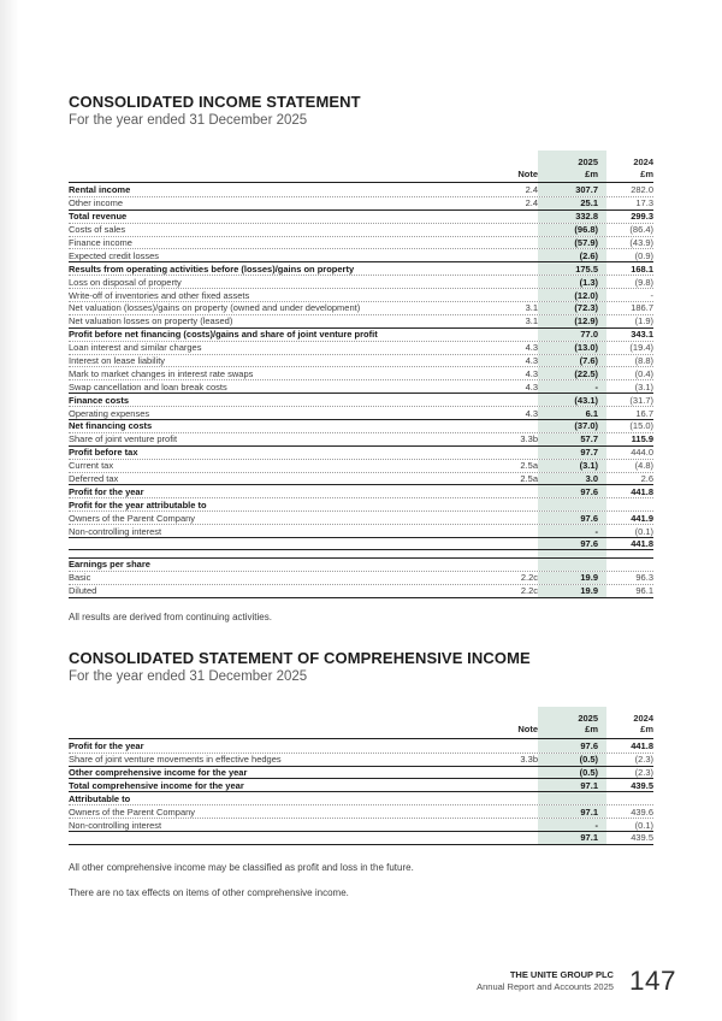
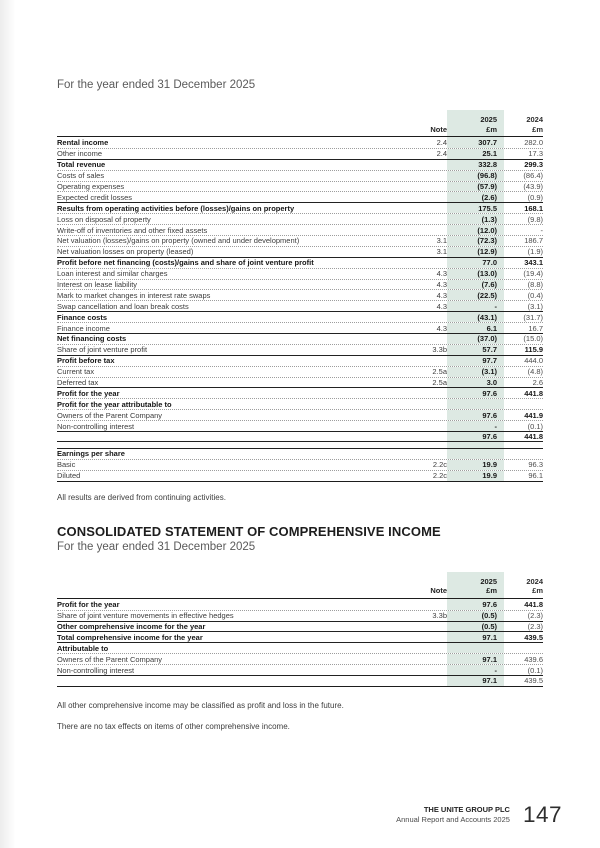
- CONSOLIDATED INCOME STATEMENT
  For the year ended 31 December 2025
  Note
  2025
  £m
  2024
  £m
  Rental income
  2.4
  307.7
  282.0
  Other income
  2.4
  25.1
  17.3
  Total revenue
  332.8
  299.3
  Costs of sales
  (96.8)
  (86.4)
- Finance income
+ Operating expenses
  (57.9)
  (43.9)
  Expected credit losses
  (2.6)
  (0.9)
  Results from operating activities before (losses)/gains on property
  175.5
  168.1
  Loss on disposal of property
  (1.3)
  (9.8)
  Write-off of inventories and other fixed assets
  (12.0)
  -
  Net valuation (losses)/gains on property (owned and under development)
  3.1
  (72.3)
  186.7
  Net valuation losses on property (leased)
  3.1
  (12.9)
  (1.9)
  Profit before net financing (costs)/gains and share of joint venture profit
  77.0
  343.1
  Loan interest and similar charges
  4.3
  (13.0)
  (19.4)
  Interest on lease liability
  4.3
  (7.6)
  (8.8)
  Mark to market changes in interest rate swaps
  4.3
  (22.5)
  (0.4)
  Swap cancellation and loan break costs
  4.3
  -
  (3.1)
  Finance costs
  (43.1)
  (31.7)
- Operating expenses
+ Finance income
  4.3
  6.1
  16.7
  Net financing costs
  (37.0)
  (15.0)
  Share of joint venture profit
  3.3b
  57.7
  115.9
  Profit before tax
  97.7
  444.0
  Current tax
  2.5a
  (3.1)
  (4.8)
  Deferred tax
  2.5a
  3.0
  2.6
  Profit for the year
  97.6
  441.8
  Profit for the year attributable to
  Owners of the Parent Company
  97.6
  441.9
  Non-controlling interest
  -
  (0.1)
  97.6
  441.8
  Earnings per share
  Basic
  2.2c
  19.9
  96.3
  Diluted
  2.2c
  19.9
  96.1
  All results are derived from continuing activities.
  CONSOLIDATED STATEMENT OF COMPREHENSIVE INCOME
  For the year ended 31 December 2025
  Note
  2025
  £m
  2024
  £m
  Profit for the year
  97.6
  441.8
  Share of joint venture movements in effective hedges
  3.3b
  (0.5)
  (2.3)
  Other comprehensive income for the year
  (0.5)
  (2.3)
  Total comprehensive income for the year
  97.1
  439.5
  Attributable to
  Owners of the Parent Company
  97.1
  439.6
  Non-controlling interest
  -
  (0.1)
  97.1
  439.5
  All other comprehensive income may be classified as profit and loss in the future.
  There are no tax effects on items of other comprehensive income.
  THE UNITE GROUP PLC
  Annual Report and Accounts 2025
  147
